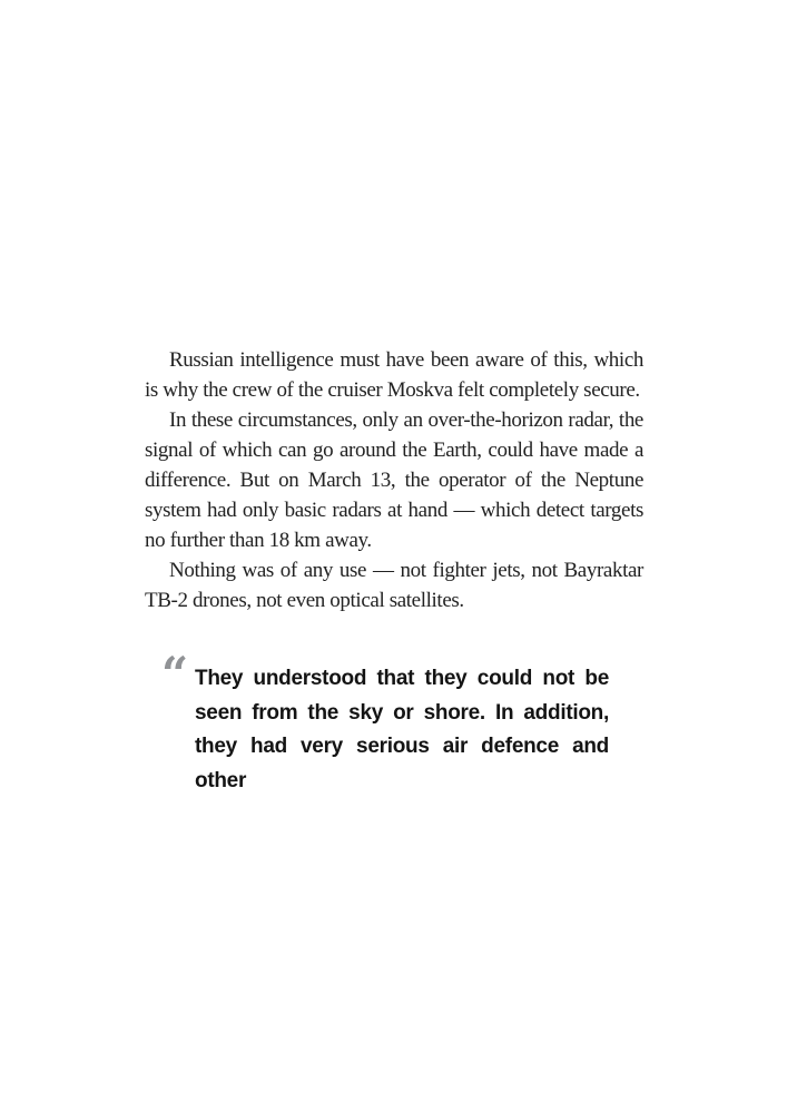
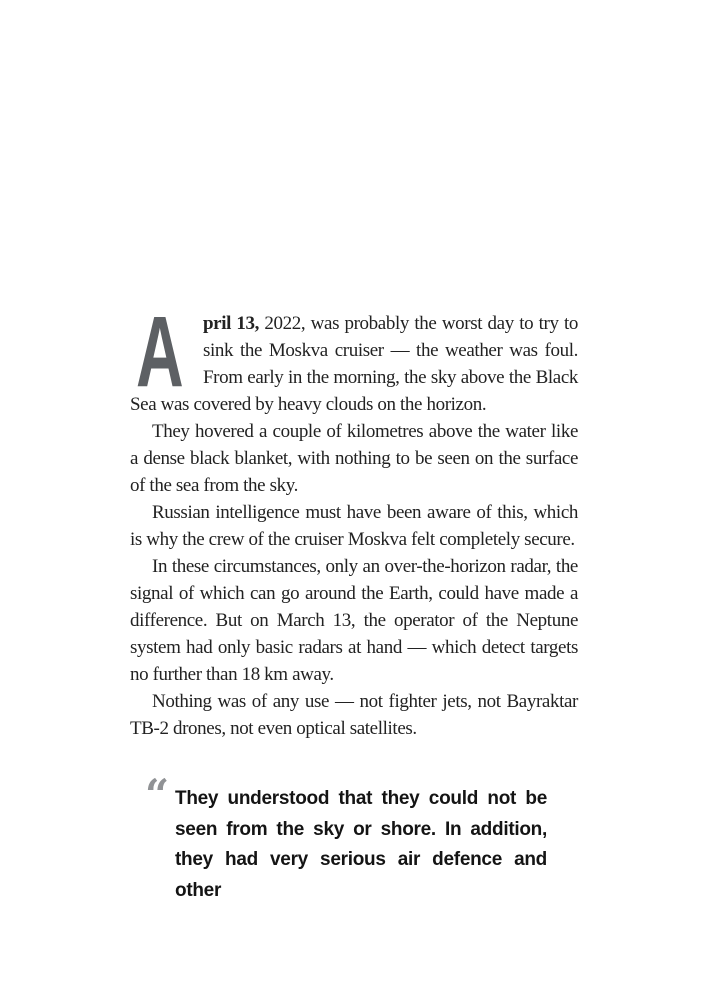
+ A
+ pril 13, 2022, was probably the worst day to try to sink the Moskva cruiser — the weather was foul. From early in the morning, the sky above the Black Sea was covered by heavy clouds on the horizon.
+ They hovered a couple of kilometres above the water like a dense black blanket, with nothing to be seen on the sur­face of the sea from the sky.
  Russian intelligence must have been aware of this, which is why the crew of the cruiser Moskva felt complete­ly secure.
  In these circumstances, only an over-the-horizon radar, the signal of which can go around the Earth, could have made a difference. But on March 13, the operator of the Nep­tune system had only basic radars at hand — which detect targets no further than 18 km away.
  Nothing was of any use — not fighter jets, not Bayrak­tar TB-2 drones, not even optical satellites.
  “
  They understood that they could not be
  seen from the sky or shore. In addition,
  they had very serious air defence and other
